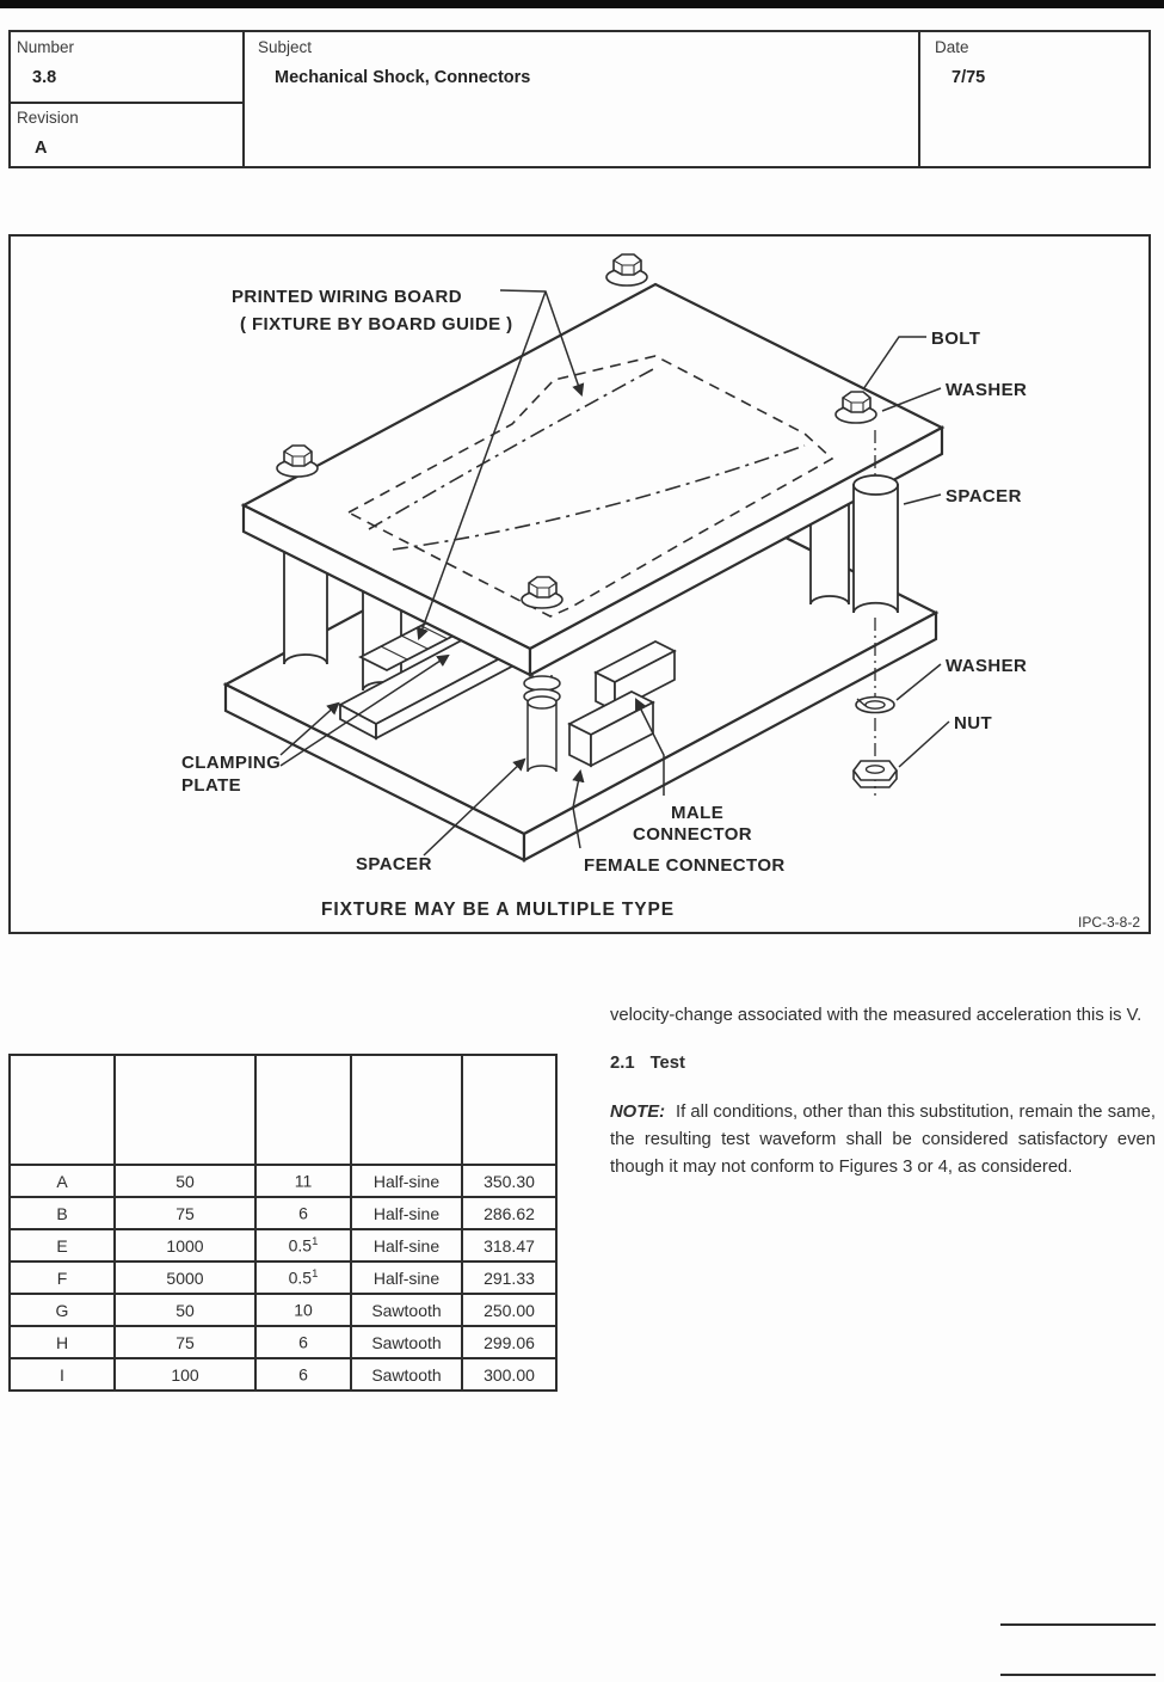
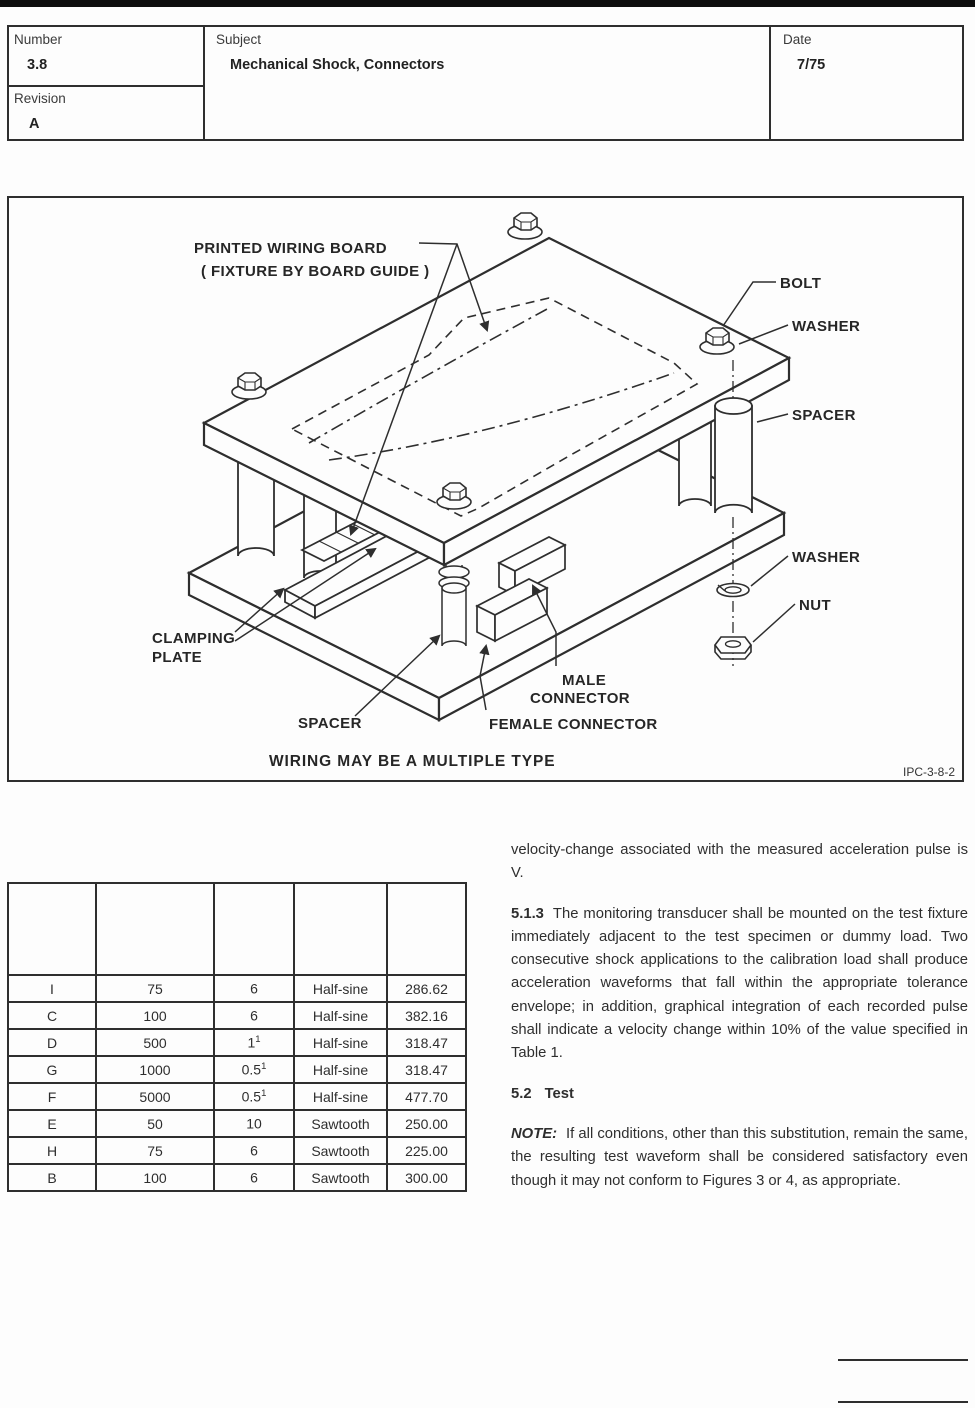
  Number
  3.8
  Revision
  A
  Subject
  Mechanical Shock, Connectors
  Date
  7/75
  PRINTED WIRING BOARD
  ( FIXTURE BY BOARD GUIDE )
  BOLT
  WASHER
  SPACER
  WASHER
  NUT
  CLAMPING
  PLATE
  SPACER
  MALE
  CONNECTOR
  FEMALE CONNECTOR
- FIXTURE MAY BE A MULTIPLE TYPE
+ WIRING MAY BE A MULTIPLE TYPE
  IPC-3-8-2
- A	50	11	Half-sine	350.30
- B	75	6	Half-sine	286.62
+ I	75	6	Half-sine	286.62
+ C	100	6	Half-sine	382.16
+ D	500	11	Half-sine	318.47
- E	1000	0.51	Half-sine	318.47
+ G	1000	0.51	Half-sine	318.47
- F	5000	0.51	Half-sine	291.33
+ F	5000	0.51	Half-sine	477.70
- G	50	10	Sawtooth	250.00
+ E	50	10	Sawtooth	250.00
- H	75	6	Sawtooth	299.06
+ H	75	6	Sawtooth	225.00
- I	100	6	Sawtooth	300.00
+ B	100	6	Sawtooth	300.00
- velocity-change associated with the measured acceleration this is V.
+ velocity-change associated with the measured acceleration pulse is V.
+ 5.1.3 The monitoring transducer shall be mounted on the test fixture immediately adjacent to the test specimen or dummy load. Two consecutive shock applications to the calibration load shall produce acceleration waveforms that fall within the appropriate tolerance envelope; in addition, graphical integration of each recorded pulse shall indicate a velocity change within 10% of the value specified in Table 1.
- 2.1 Test
+ 5.2 Test
- NOTE: If all conditions, other than this substitution, remain the same, the resulting test waveform shall be considered satisfactory even though it may not conform to Figures 3 or 4, as considered.
+ NOTE: If all conditions, other than this substitution, remain the same, the resulting test waveform shall be considered satisfactory even though it may not conform to Figures 3 or 4, as appropriate.
